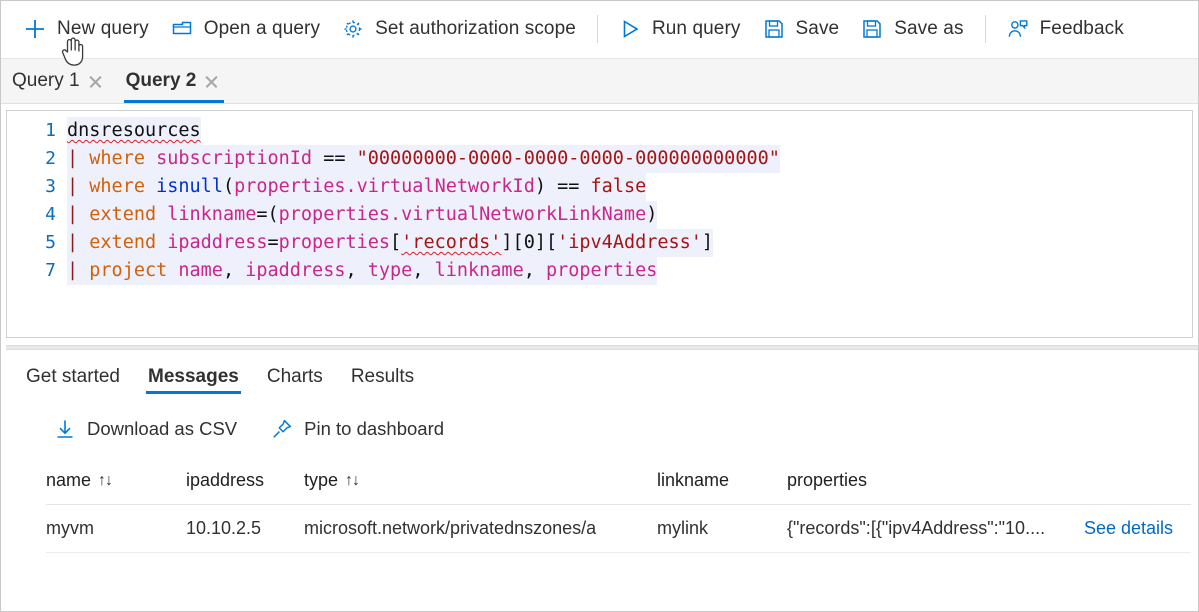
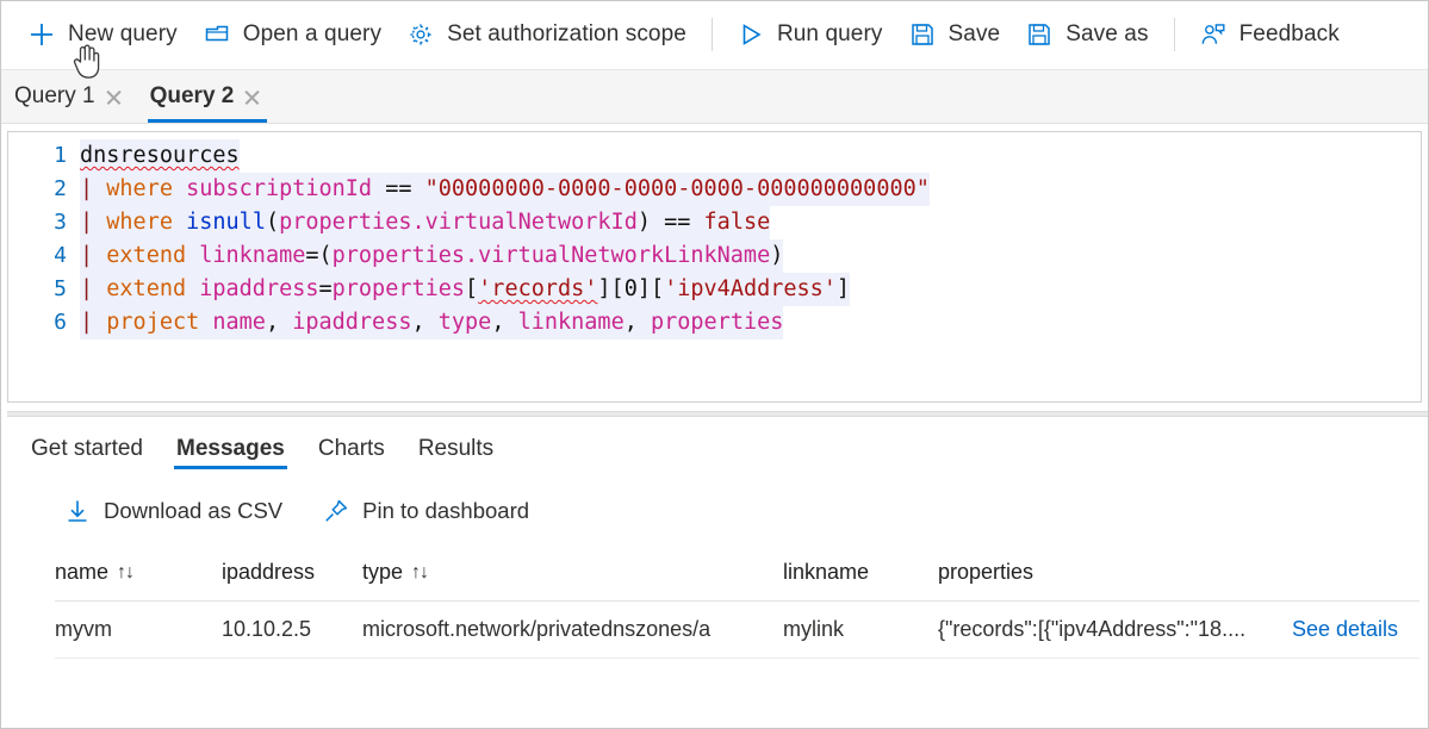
  New query
  Open a query
  Set authorization scope
  Run query
  Save
  Save as
  Feedback
  Query 1
  Query 2
  1
  2
  3
  4
  5
- 7
+ 6
  dnsresources
  | where subscriptionId == "00000000-0000-0000-0000-000000000000"
  | where isnull(properties.virtualNetworkId) == false
  | extend linkname=(properties.virtualNetworkLinkName)
  | extend ipaddress=properties['records'][0]['ipv4Address']
  | project name, ipaddress, type, linkname, properties
  Get started
  Messages
  Charts
  Results
  Download as CSV
  Pin to dashboard
  name
  ↑↓
  ipaddress
  type
  ↑↓
  linkname
  properties
  myvm
  10.10.2.5
  microsoft.network/privatednszones/a
  mylink
- {"records":[{"ipv4Address":"10....
+ {"records":[{"ipv4Address":"18....
  See details
